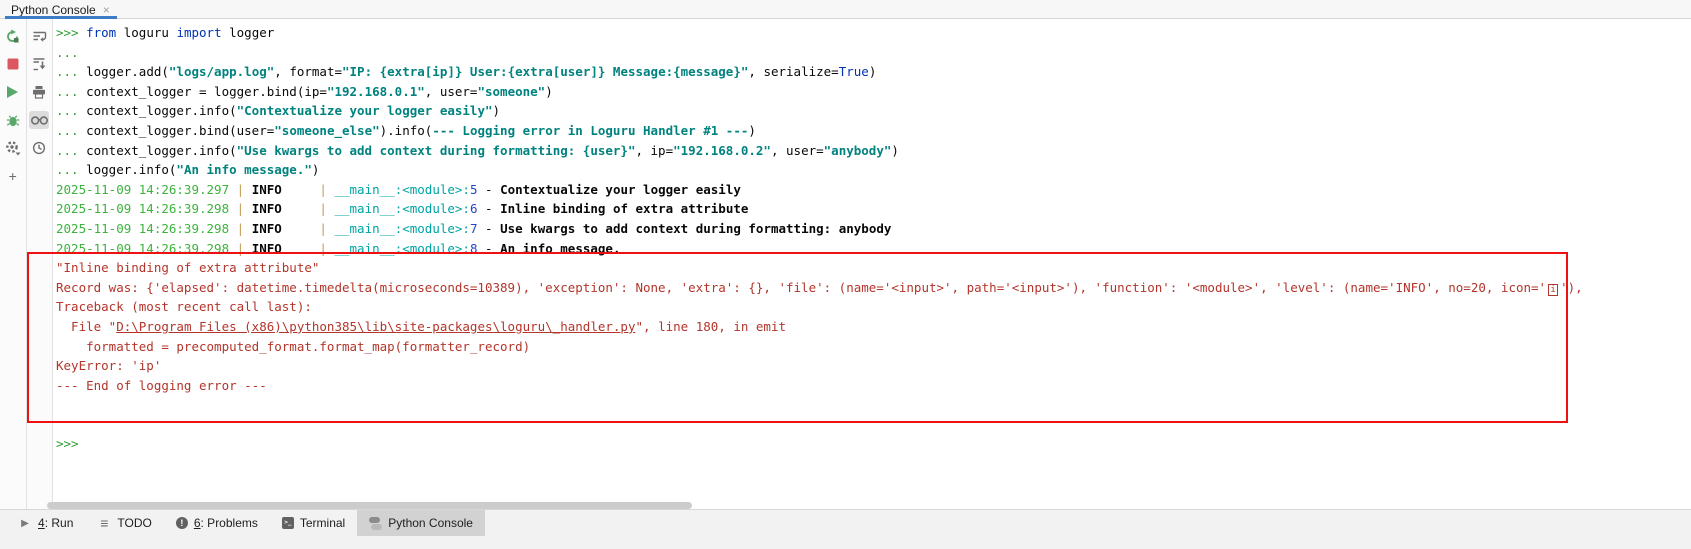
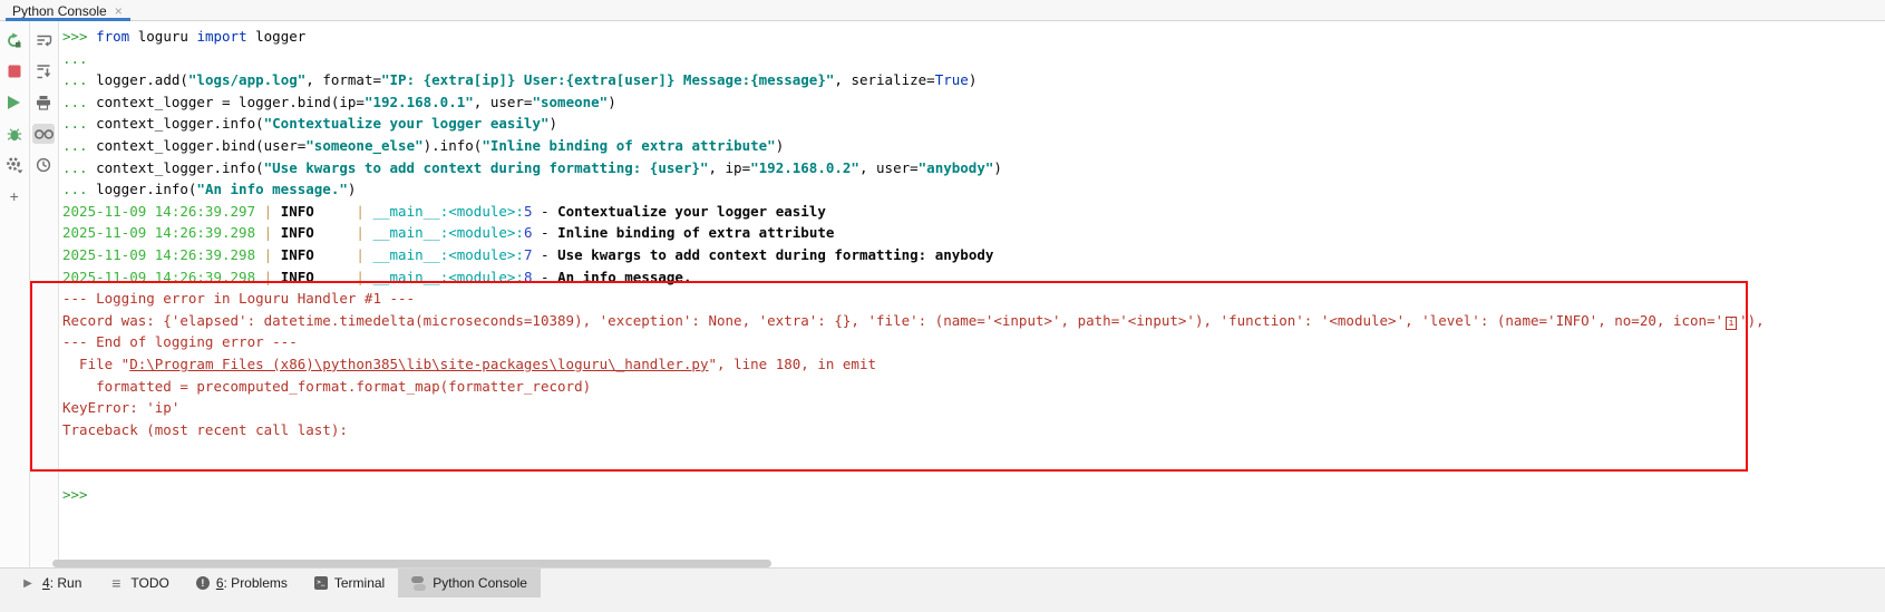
  Python Console
  ×
  +
  >>> from loguru import logger
  ...
  ... logger.add("logs/app.log", format="IP: {extra[ip]} User:{extra[user]} Message:{message}", serialize=True)
  ... context_logger = logger.bind(ip="192.168.0.1", user="someone")
  ... context_logger.info("Contextualize your logger easily")
- ... context_logger.bind(user="someone_else").info(--- Logging error in Loguru Handler #1 ---)
+ ... context_logger.bind(user="someone_else").info("Inline binding of extra attribute")
  ... context_logger.info("Use kwargs to add context during formatting: {user}", ip="192.168.0.2", user="anybody")
  ... logger.info("An info message.")
  2025-11-09 14:26:39.297 | INFO | __main__:<module>:5 - Contextualize your logger easily
  2025-11-09 14:26:39.298 | INFO | __main__:<module>:6 - Inline binding of extra attribute
  2025-11-09 14:26:39.298 | INFO | __main__:<module>:7 - Use kwargs to add context during formatting: anybody
  2025-11-09 14:26:39.298 | INFO | __main__:<module>:8 - An info message.
- "Inline binding of extra attribute"
+ --- Logging error in Loguru Handler #1 ---
  Record was: {'elapsed': datetime.timedelta(microseconds=10389), 'exception': None, 'extra': {}, 'file': (name='<input>', path='<input>'), 'function': '<module>', 'level': (name='INFO', no=20, icon=' i '),
- Traceback (most recent call last):
+ --- End of logging error ---
  File "D:\Program Files (x86)\python385\lib\site-packages\loguru\_handler.py", line 180, in emit
  formatted = precomputed_format.format_map(formatter_record)
  KeyError: 'ip'
- --- End of logging error ---
+ Traceback (most recent call last):
  >>>
  ▶
  4: Run
  ≡
  TODO
  !
  6: Problems
  Terminal
  Python Console
